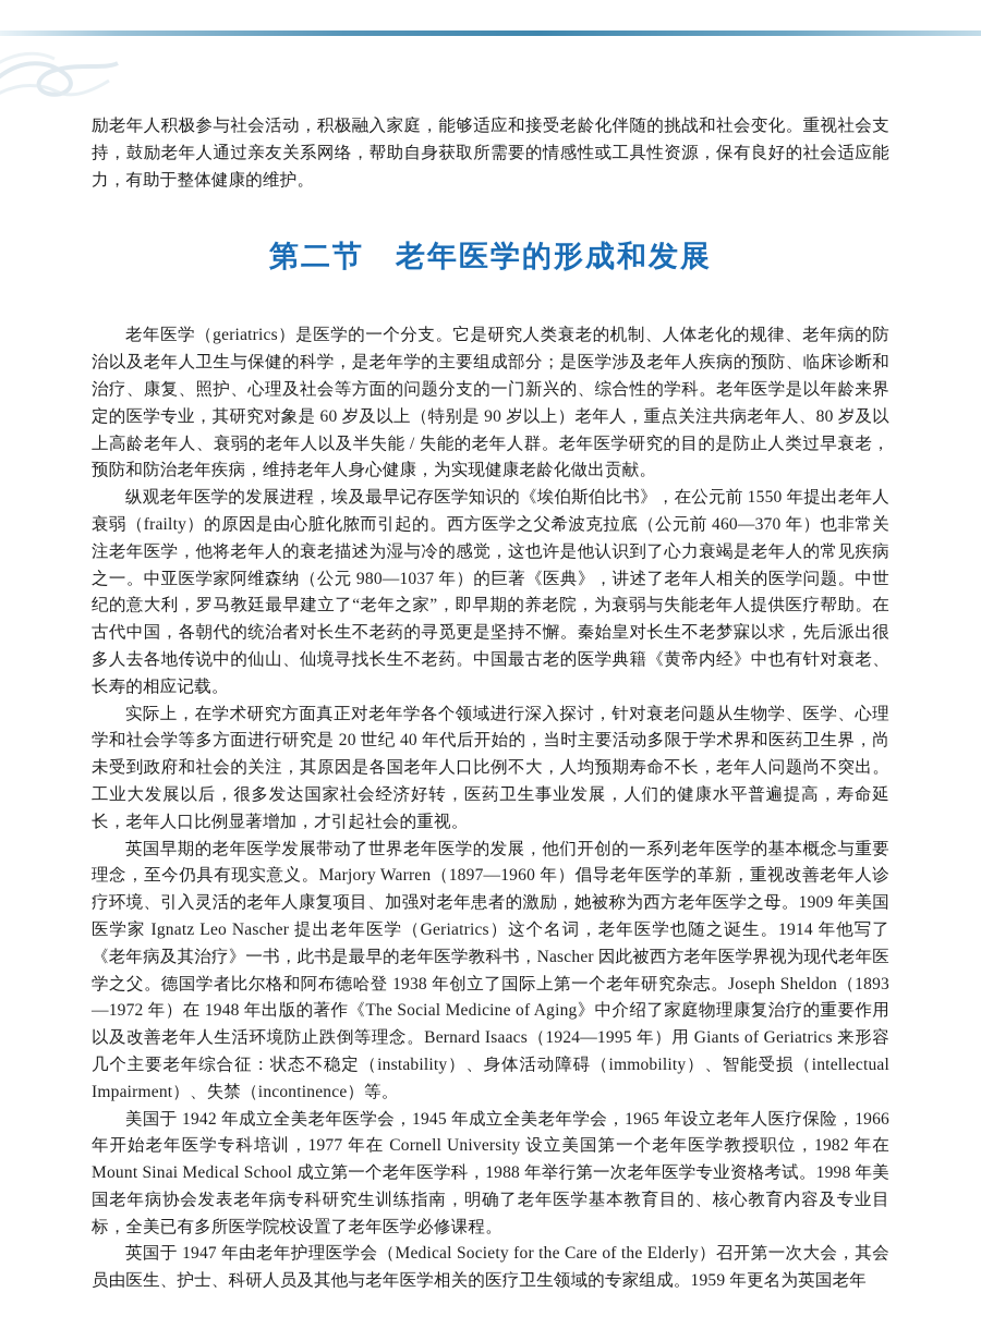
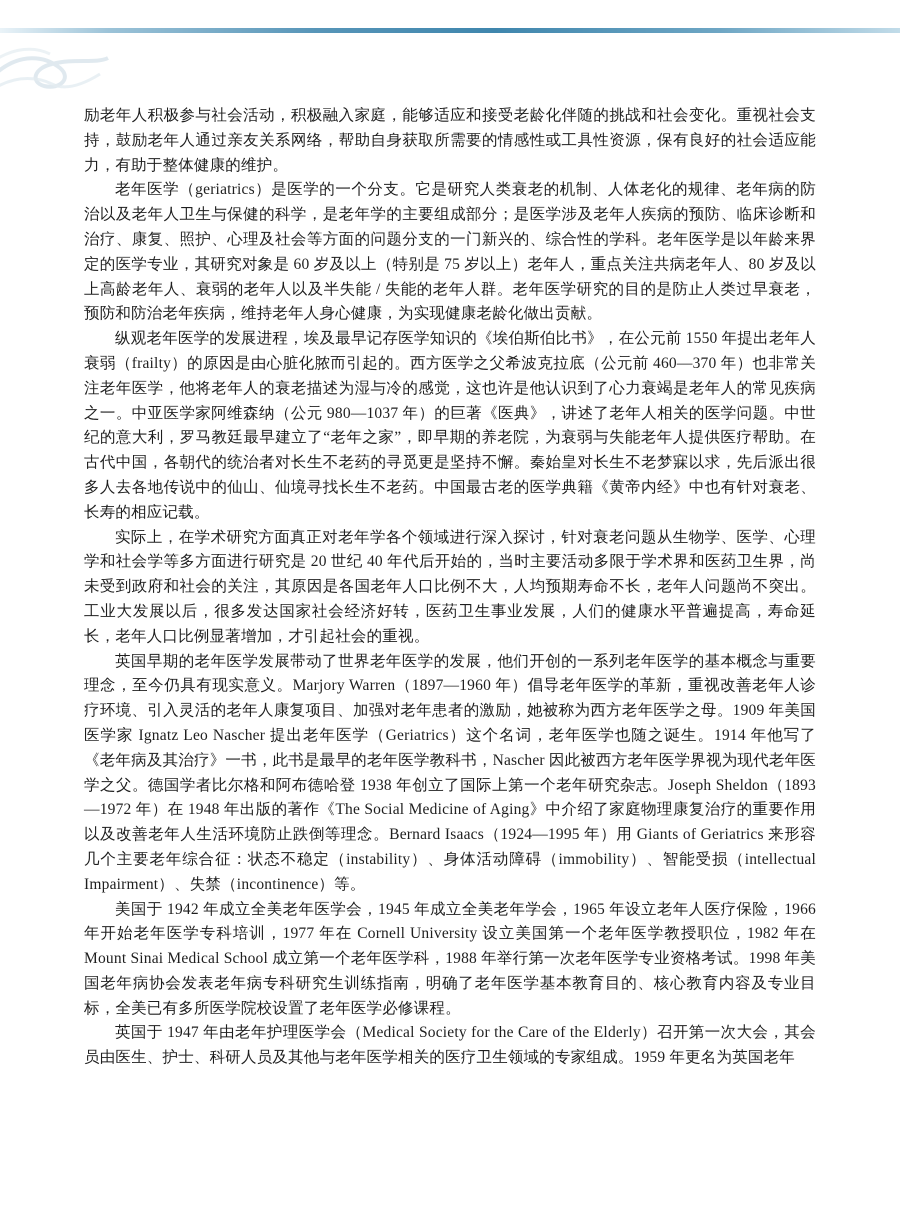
  励老年人积极参与社会活动，积极融入家庭，能够适应和接受老龄化伴随的挑战和社会变化。重视社会支持，鼓励老年人通过亲友关系网络，帮助自身获取所需要的情感性或工具性资源，保有良好的社会适应能力，有助于整体健康的维护。
- 第二节 老年医学的形成和发展
- 老年医学（geriatrics）是医学的一个分支。它是研究人类衰老的机制、人体老化的规律、老年病的防治以及老年人卫生与保健的科学，是老年学的主要组成部分；是医学涉及老年人疾病的预防、临床诊断和治疗、康复、照护、心理及社会等方面的问题分支的一门新兴的、综合性的学科。老年医学是以年龄来界定的医学专业，其研究对象是 60 岁及以上（特别是 90 岁以上）老年人，重点关注共病老年人、80 岁及以上高龄老年人、衰弱的老年人以及半失能 / 失能的老年人群。老年医学研究的目的是防止人类过早衰老，预防和防治老年疾病，维持老年人身心健康，为实现健康老龄化做出贡献。
+ 老年医学（geriatrics）是医学的一个分支。它是研究人类衰老的机制、人体老化的规律、老年病的防治以及老年人卫生与保健的科学，是老年学的主要组成部分；是医学涉及老年人疾病的预防、临床诊断和治疗、康复、照护、心理及社会等方面的问题分支的一门新兴的、综合性的学科。老年医学是以年龄来界定的医学专业，其研究对象是 60 岁及以上（特别是 75 岁以上）老年人，重点关注共病老年人、80 岁及以上高龄老年人、衰弱的老年人以及半失能 / 失能的老年人群。老年医学研究的目的是防止人类过早衰老，预防和防治老年疾病，维持老年人身心健康，为实现健康老龄化做出贡献。
  纵观老年医学的发展进程，埃及最早记存医学知识的《埃伯斯伯比书》，在公元前 1550 年提出老年人衰弱（frailty）的原因是由心脏化脓而引起的。西方医学之父希波克拉底（公元前 460—370 年）也非常关注老年医学，他将老年人的衰老描述为湿与冷的感觉，这也许是他认识到了心力衰竭是老年人的常见疾病之一。中亚医学家阿维森纳（公元 980—1037 年）的巨著《医典》，讲述了老年人相关的医学问题。中世纪的意大利，罗马教廷最早建立了“老年之家”，即早期的养老院，为衰弱与失能老年人提供医疗帮助。在古代中国，各朝代的统治者对长生不老药的寻觅更是坚持不懈。秦始皇对长生不老梦寐以求，先后派出很多人去各地传说中的仙山、仙境寻找长生不老药。中国最古老的医学典籍《黄帝内经》中也有针对衰老、长寿的相应记载。
  实际上，在学术研究方面真正对老年学各个领域进行深入探讨，针对衰老问题从生物学、医学、心理学和社会学等多方面进行研究是 20 世纪 40 年代后开始的，当时主要活动多限于学术界和医药卫生界，尚未受到政府和社会的关注，其原因是各国老年人口比例不大，人均预期寿命不长，老年人问题尚不突出。工业大发展以后，很多发达国家社会经济好转，医药卫生事业发展，人们的健康水平普遍提高，寿命延长，老年人口比例显著增加，才引起社会的重视。
  英国早期的老年医学发展带动了世界老年医学的发展，他们开创的一系列老年医学的基本概念与重要理念，至今仍具有现实意义。Marjory Warren（1897—1960 年）倡导老年医学的革新，重视改善老年人诊疗环境、引入灵活的老年人康复项目、加强对老年患者的激励，她被称为西方老年医学之母。1909 年美国医学家 Ignatz Leo Nascher 提出老年医学（Geriatrics）这个名词，老年医学也随之诞生。1914 年他写了《老年病及其治疗》一书，此书是最早的老年医学教科书，Nascher 因此被西方老年医学界视为现代老年医学之父。德国学者比尔格和阿布德哈登 1938 年创立了国际上第一个老年研究杂志。Joseph Sheldon（1893—1972 年）在 1948 年出版的著作《The Social Medicine of Aging》中介绍了家庭物理康复治疗的重要作用以及改善老年人生活环境防止跌倒等理念。Bernard Isaacs（1924—1995 年）用 Giants of Geriatrics 来形容几个主要老年综合征：状态不稳定（instability）、身体活动障碍（immobility）、智能受损（intellectual Impairment）、失禁（incontinence）等。
  美国于 1942 年成立全美老年医学会，1945 年成立全美老年学会，1965 年设立老年人医疗保险，1966 年开始老年医学专科培训，1977 年在 Cornell University 设立美国第一个老年医学教授职位，1982 年在 Mount Sinai Medical School 成立第一个老年医学科，1988 年举行第一次老年医学专业资格考试。1998 年美国老年病协会发表老年病专科研究生训练指南，明确了老年医学基本教育目的、核心教育内容及专业目标，全美已有多所医学院校设置了老年医学必修课程。
  英国于 1947 年由老年护理医学会（Medical Society for the Care of the Elderly）召开第一次大会，其会员由医生、护士、科研人员及其他与老年医学相关的医疗卫生领域的专家组成。1959 年更名为英国老年
